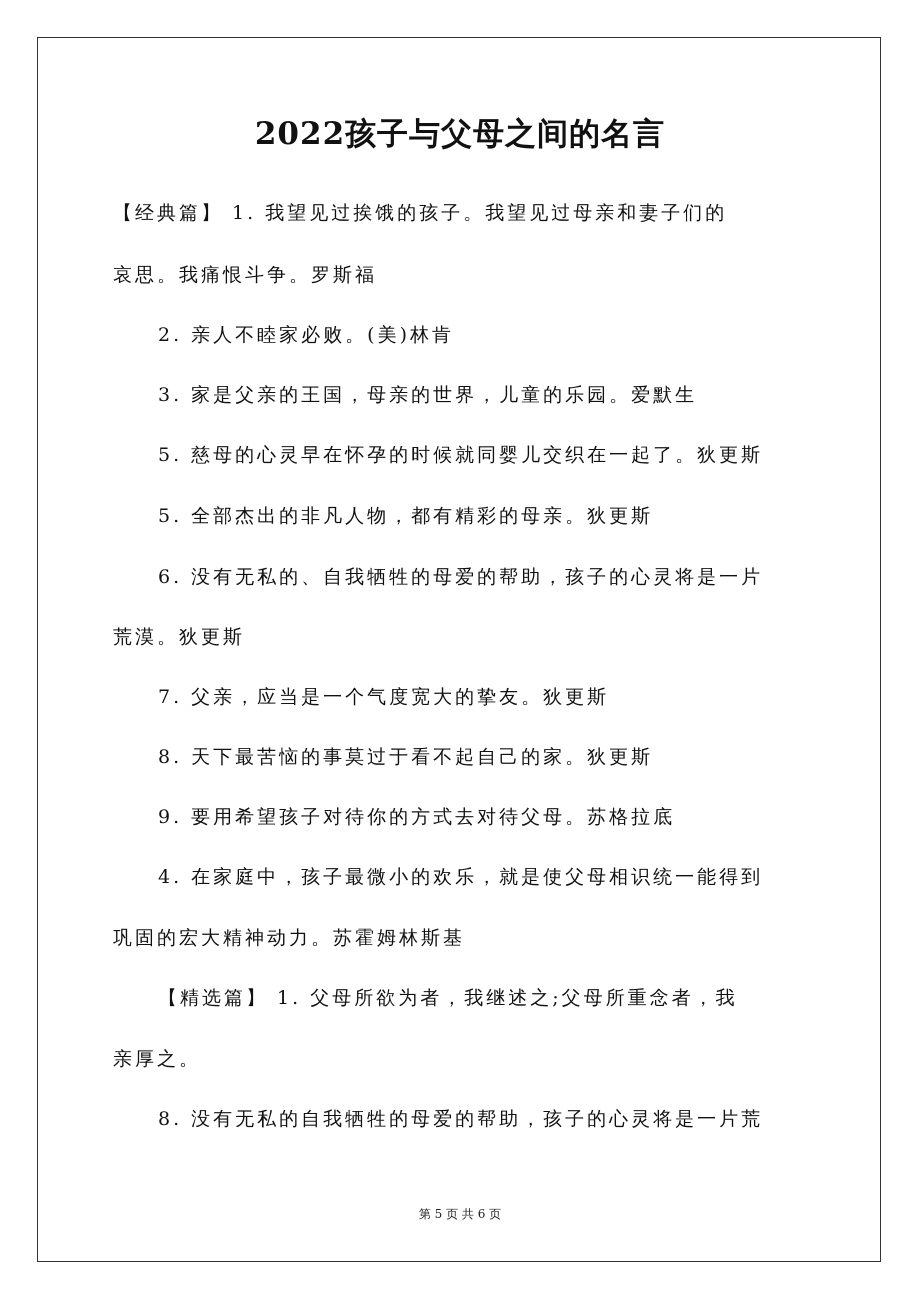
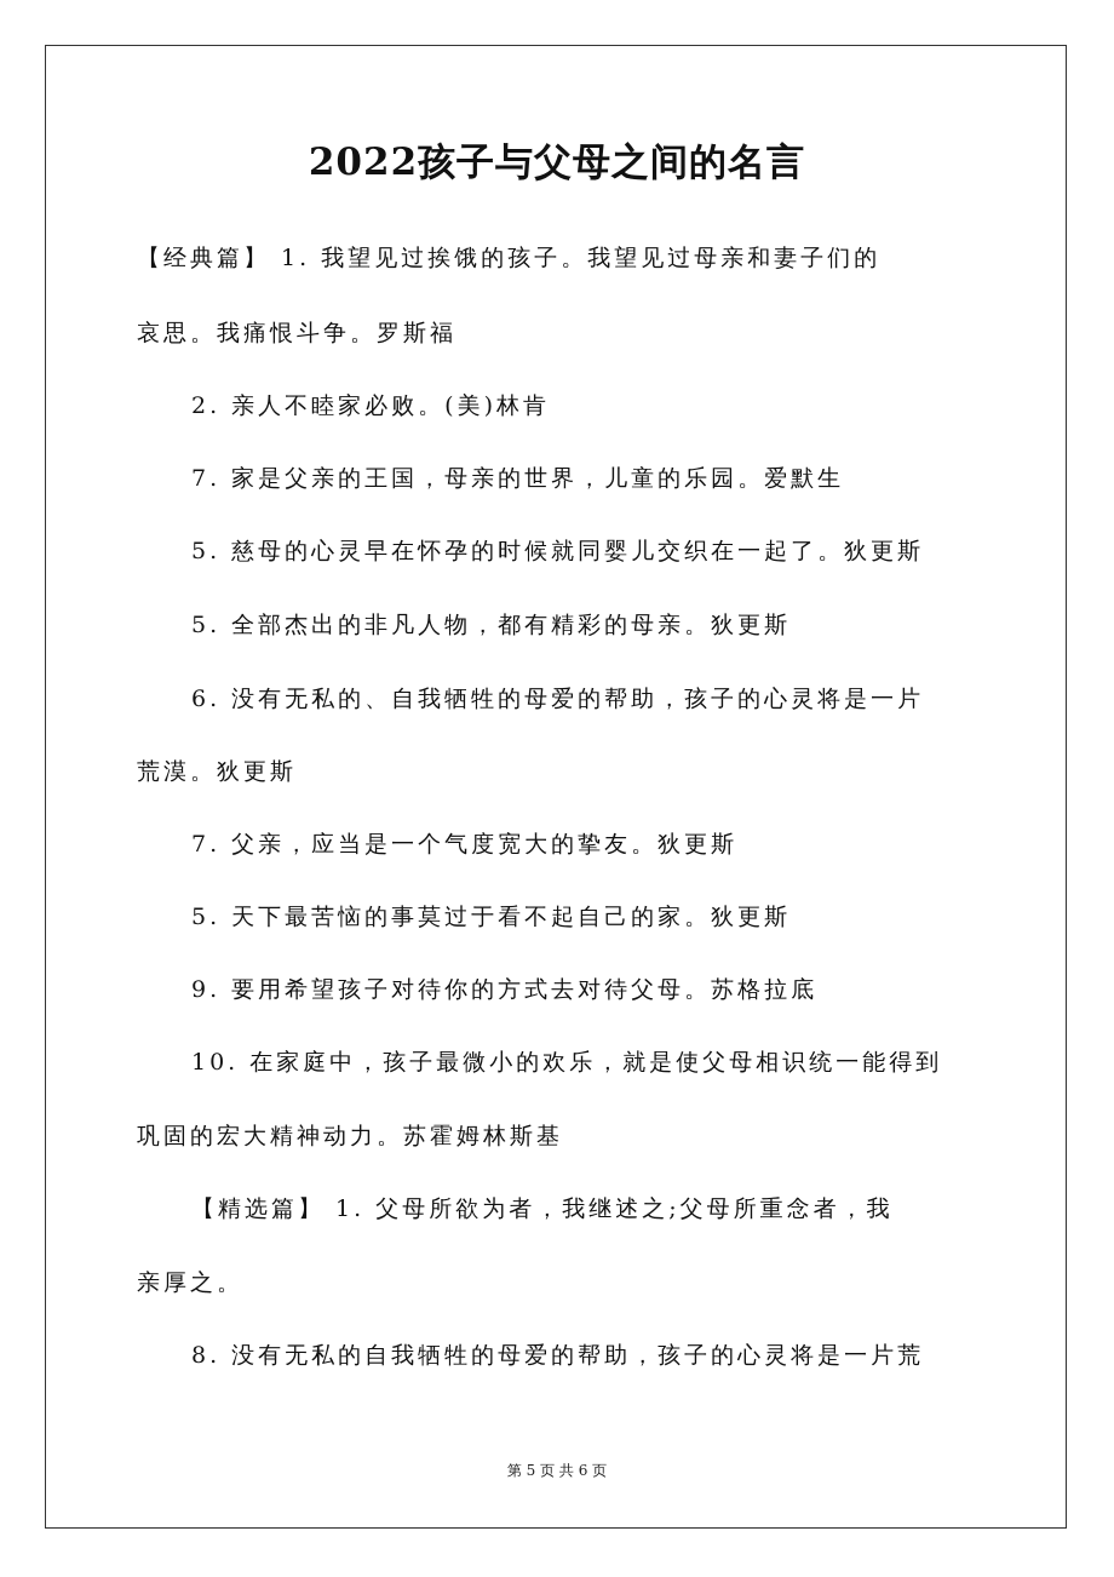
  2022孩子与父母之间的名言
  【经典篇】 1. 我望见过挨饿的孩子。我望见过母亲和妻子们的
  哀思。我痛恨斗争。罗斯福
  2. 亲人不睦家必败。(美)林肯
- 3. 家是父亲的王国，母亲的世界，儿童的乐园。爱默生
+ 7. 家是父亲的王国，母亲的世界，儿童的乐园。爱默生
  5. 慈母的心灵早在怀孕的时候就同婴儿交织在一起了。狄更斯
  5. 全部杰出的非凡人物，都有精彩的母亲。狄更斯
  6. 没有无私的、自我牺牲的母爱的帮助，孩子的心灵将是一片
  荒漠。狄更斯
  7. 父亲，应当是一个气度宽大的挚友。狄更斯
- 8. 天下最苦恼的事莫过于看不起自己的家。狄更斯
+ 5. 天下最苦恼的事莫过于看不起自己的家。狄更斯
  9. 要用希望孩子对待你的方式去对待父母。苏格拉底
- 4. 在家庭中，孩子最微小的欢乐，就是使父母相识统一能得到
+ 10. 在家庭中，孩子最微小的欢乐，就是使父母相识统一能得到
  巩固的宏大精神动力。苏霍姆林斯基
  【精选篇】 1. 父母所欲为者，我继述之;父母所重念者，我
  亲厚之。
  8. 没有无私的自我牺牲的母爱的帮助，孩子的心灵将是一片荒
  第 5 页 共 6 页
